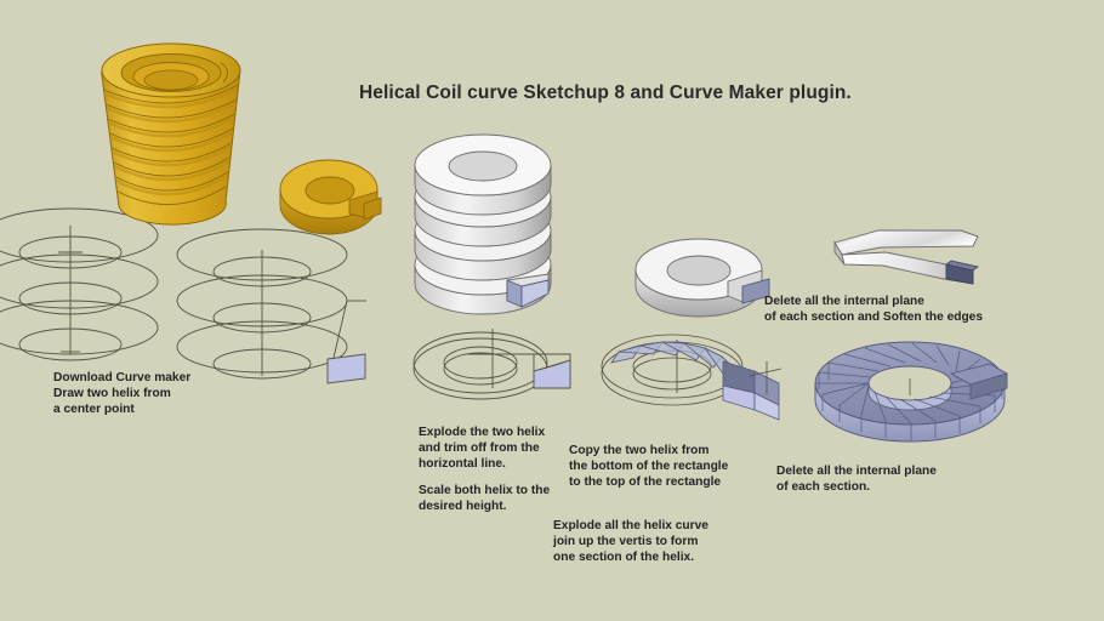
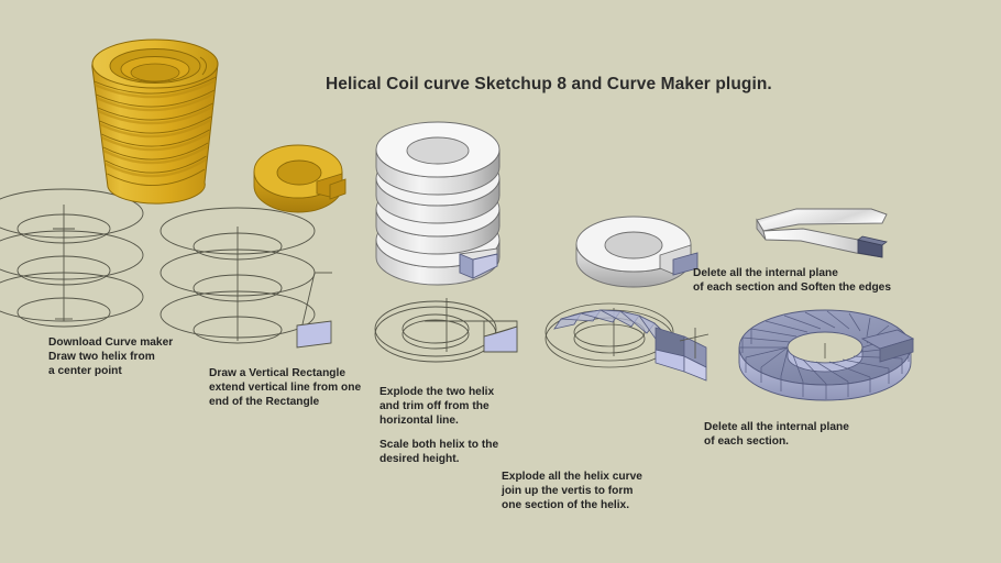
  Helical Coil curve Sketchup 8 and Curve Maker plugin.
  Download Curve maker
  Draw two helix from
  a center point
+ Draw a Vertical Rectangle
+ extend vertical line from one
+ end of the Rectangle
  Explode the two helix
  and trim off from the
  horizontal line.
  Scale both helix to the
  desired height.
- Copy the two helix from
- the bottom of the rectangle
- to the top of the rectangle
  Explode all the helix curve
  join up the vertis to form
  one section of the helix.
  Delete all the internal plane
  of each section and Soften the edges
  Delete all the internal plane
  of each section.
